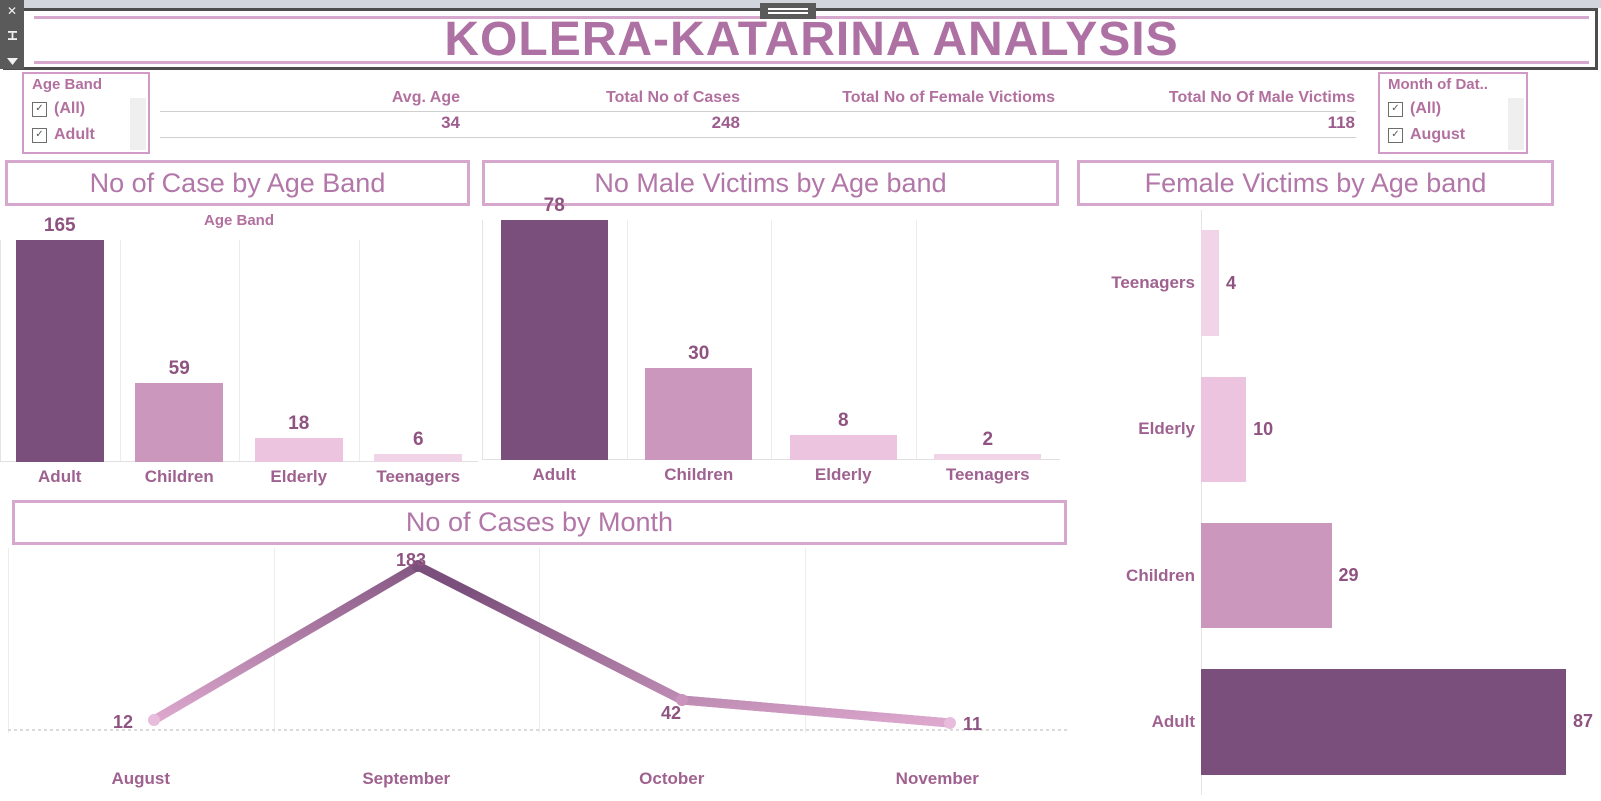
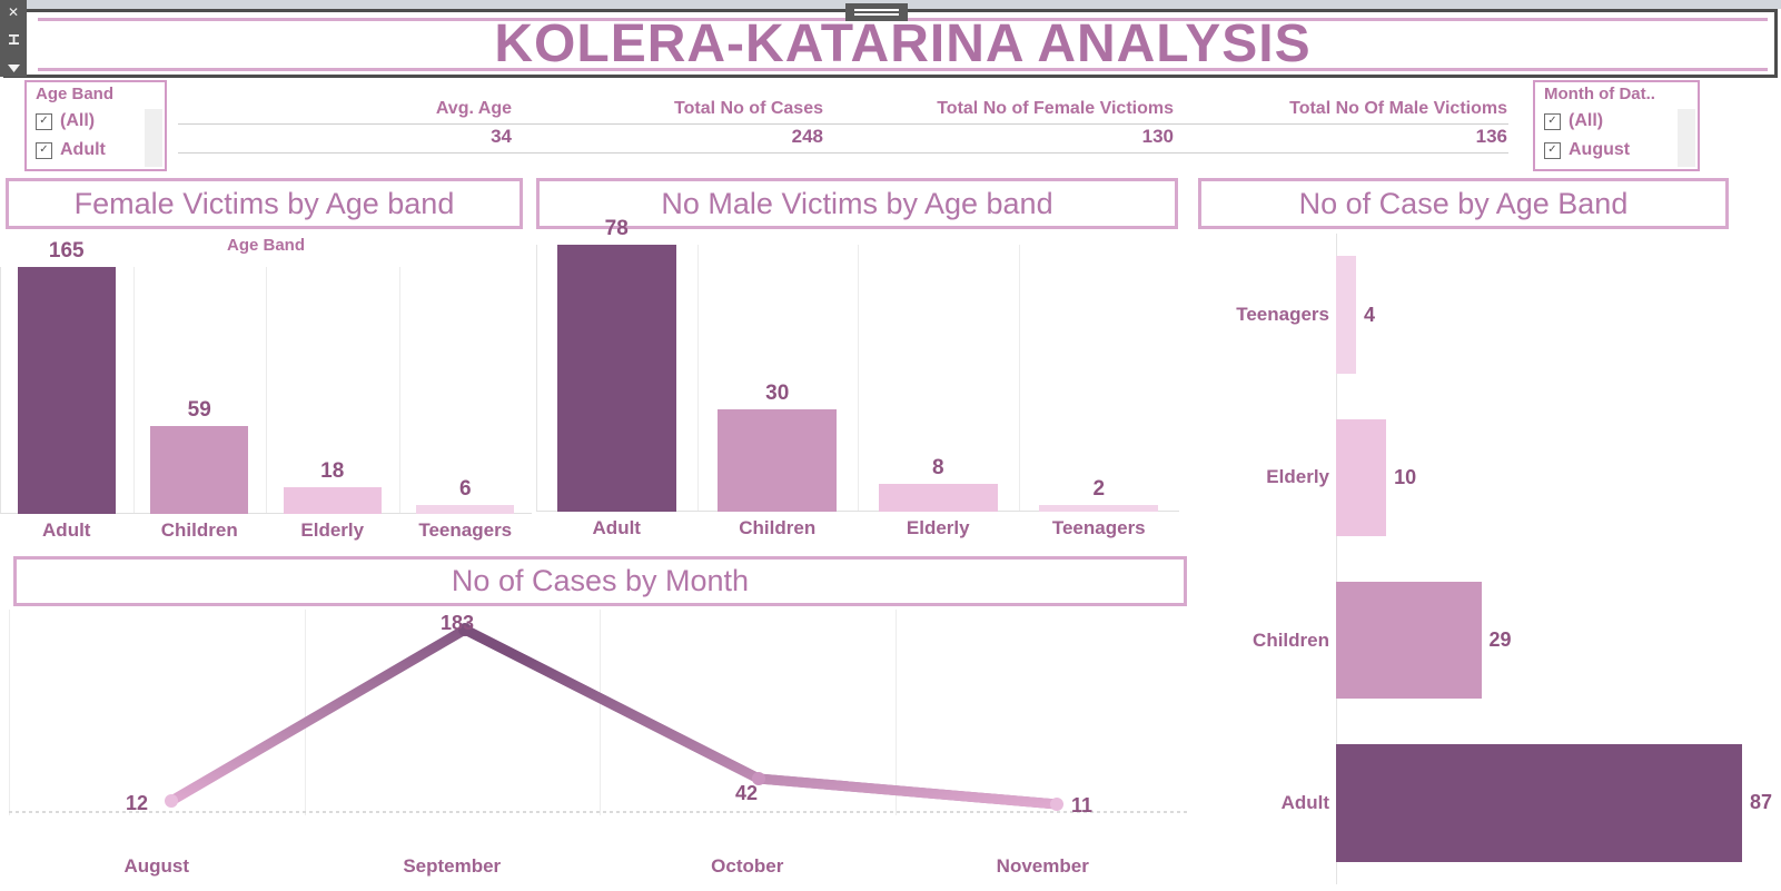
  ✕
  KOLERA-KATARINA ANALYSIS
  Age Band
  ✓
  (All)
  ✓
  Adult
  Month of Dat..
  ✓
  (All)
  ✓
  August
  Avg. Age
  34
  Total No of Cases
  248
  Total No of Female Victioms
+ 130
- Total No Of Male Victims
+ Total No Of Male Victioms
- 118
+ 136
- No of Case by Age Band
+ Female Victims by Age band
  No Male Victims by Age band
- Female Victims by Age band
+ No of Case by Age Band
  No of Cases by Month
  Age Band
  165
  59
  18
  6
  Adult
  Children
  Elderly
  Teenagers
  78
  30
  8
  2
  Adult
  Children
  Elderly
  Teenagers
  Teenagers
  4
  Elderly
  10
  Children
  29
  Adult
  87
  12
  183
  42
  11
  August
  September
  October
  November
